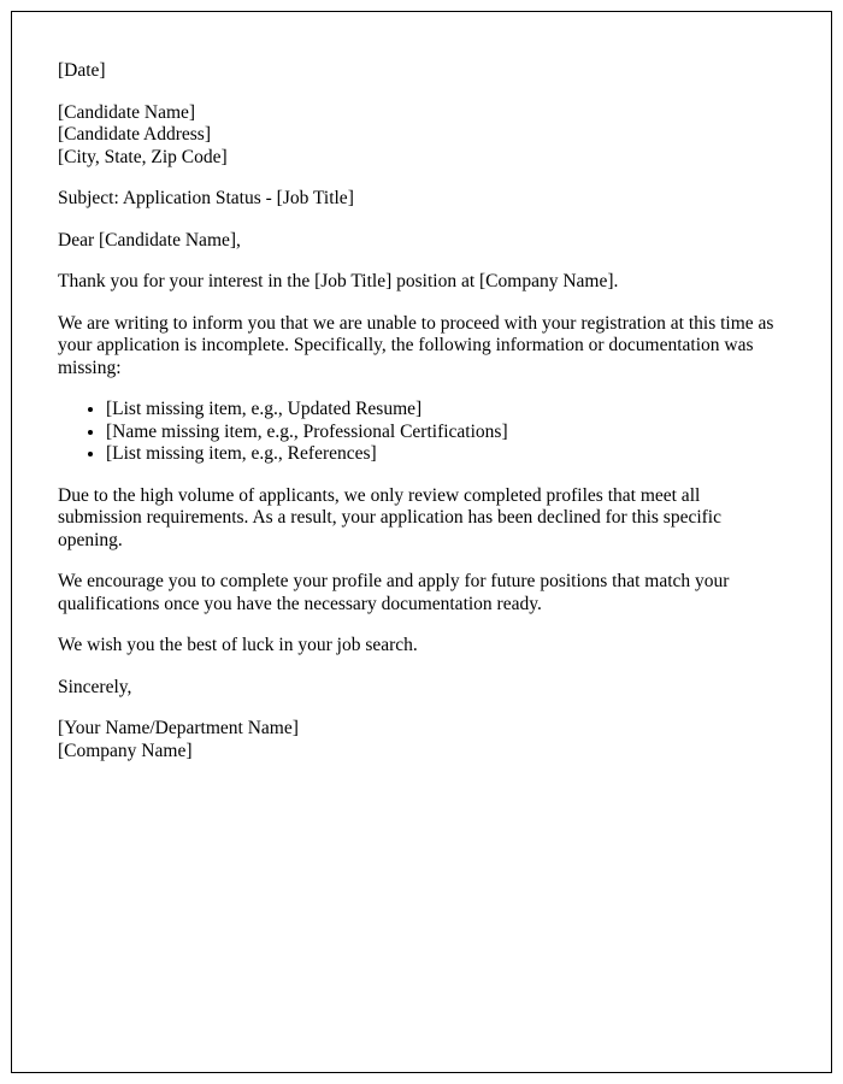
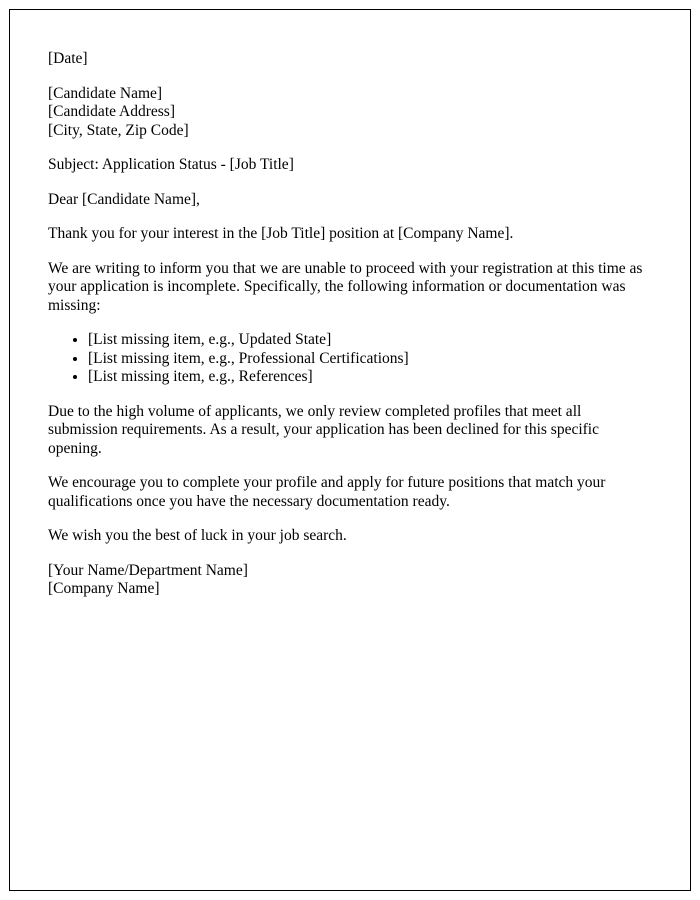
  [Date]
  [Candidate Name]
  [Candidate Address]
  [City, State, Zip Code]
  Subject: Application Status - [Job Title]
  Dear [Candidate Name],
  Thank you for your interest in the [Job Title] position at [Company Name].
  We are writing to inform you that we are unable to proceed with your registration at this time as your application is incomplete. Specifically, the following information or documentation was missing:
- [List missing item, e.g., Updated Resume]
+ [List missing item, e.g., Updated State]
- [Name missing item, e.g., Professional Certifications]
+ [List missing item, e.g., Professional Certifications]
  [List missing item, e.g., References]
  Due to the high volume of applicants, we only review completed profiles that meet all submission requirements. As a result, your application has been declined for this specific opening.
  We encourage you to complete your profile and apply for future positions that match your qualifications once you have the necessary documentation ready.
  We wish you the best of luck in your job search.
- Sincerely,
  [Your Name/Department Name]
  [Company Name]
